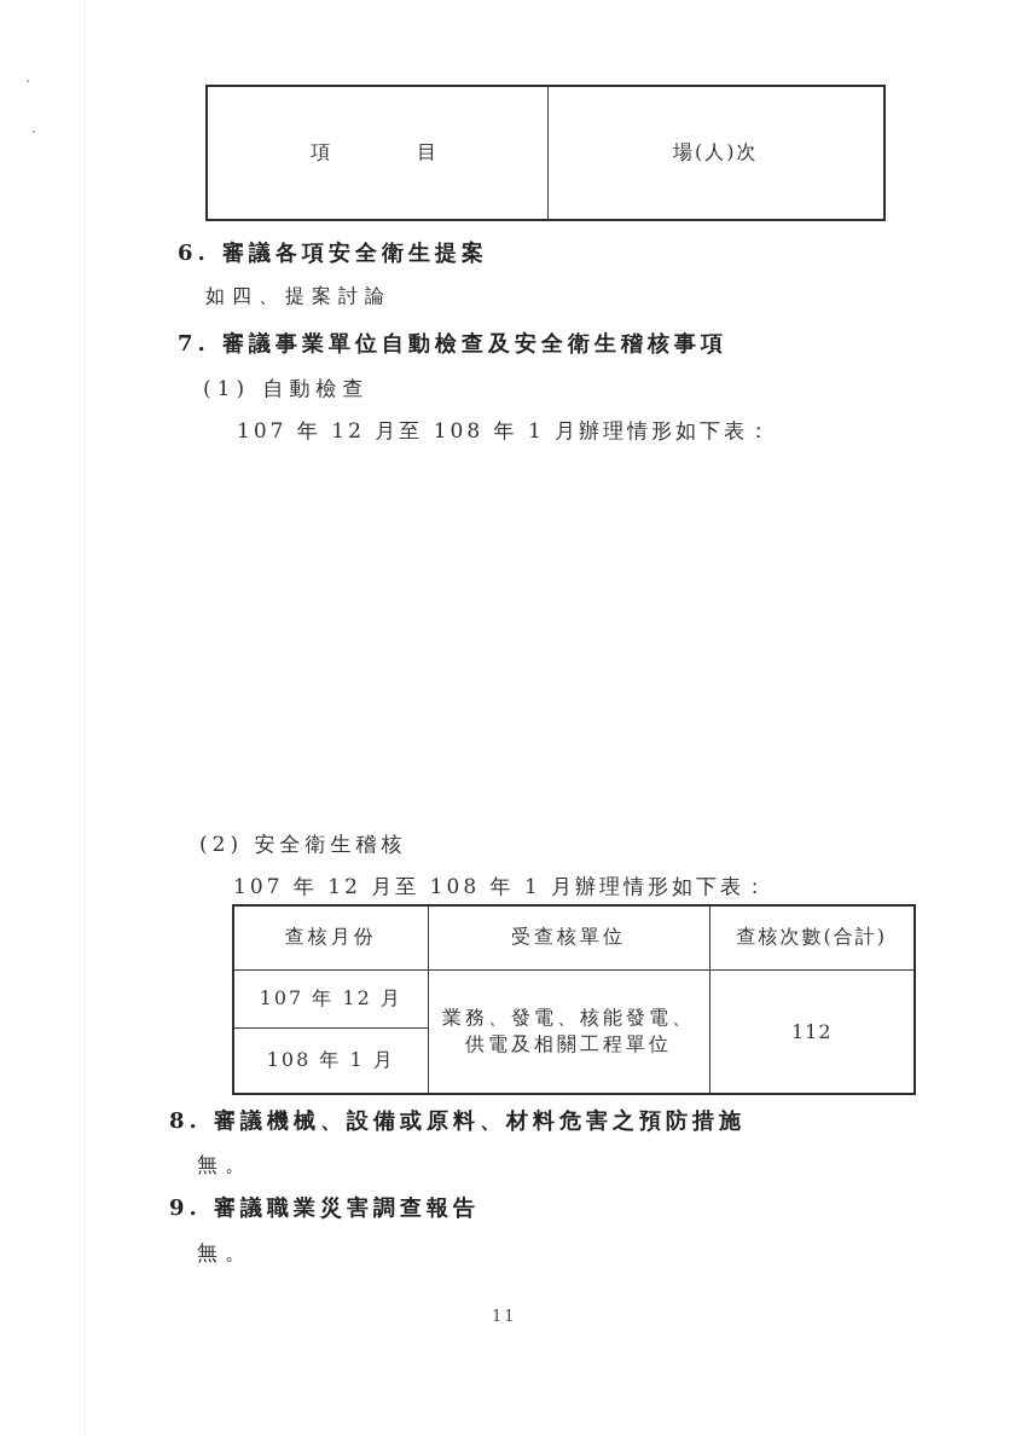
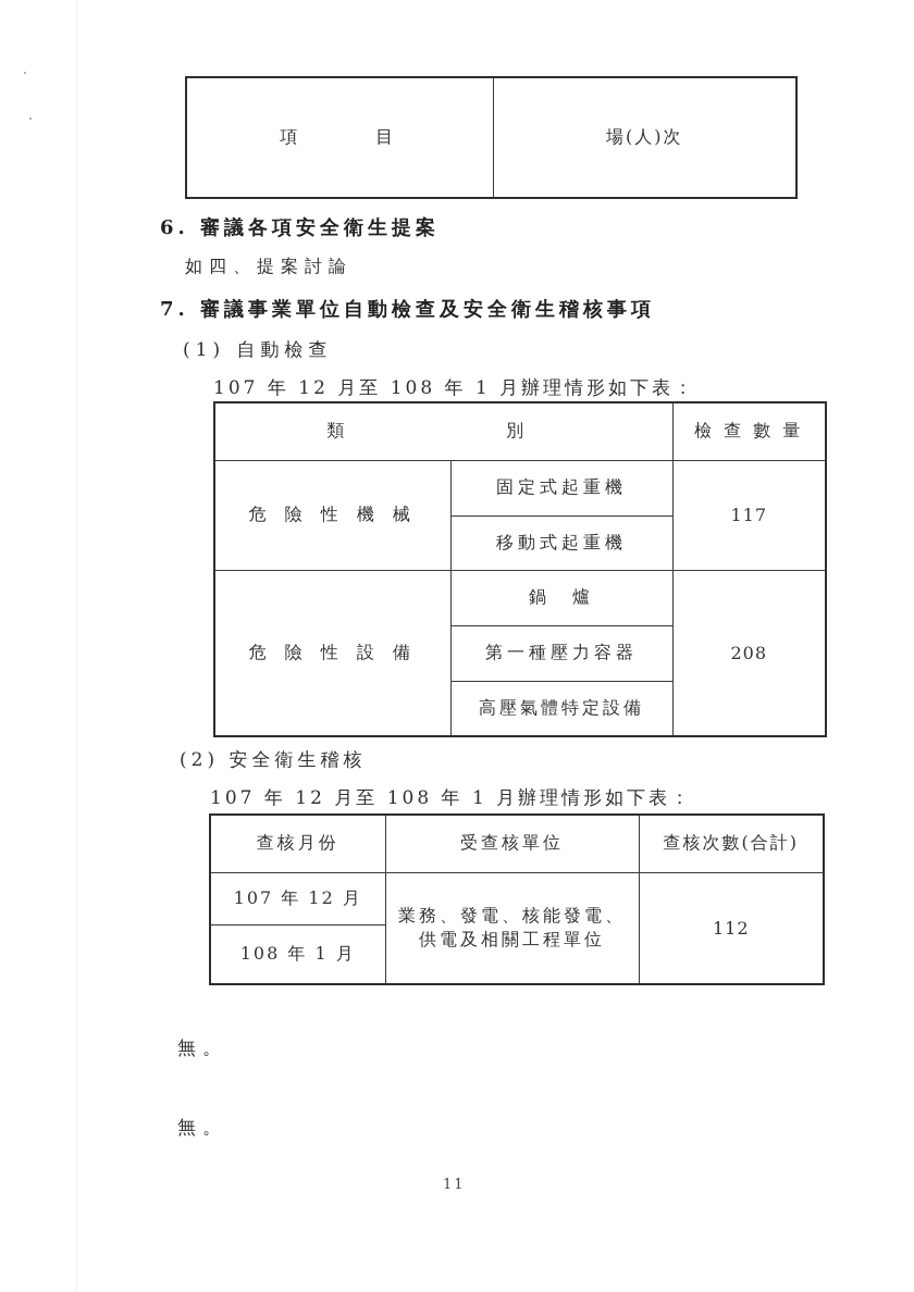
  項 目	場(人)次
  6. 審議各項安全衛生提案
  如四、提案討論
  7. 審議事業單位自動檢查及安全衛生稽核事項
  (1) 自動檢查
  107 年 12 月至 108 年 1 月辦理情形如下表：
+ 類 別	檢 查 數 量
+ 危 險 性 機 械	固定式起重機	117
+ 移動式起重機
+ 危 險 性 設 備	鍋 爐	208
+ 第一種壓力容器
+ 高壓氣體特定設備
  (2) 安全衛生稽核
  107 年 12 月至 108 年 1 月辦理情形如下表：
  查核月份	受查核單位	查核次數(合計)
  107 年 12 月	業務、發電、核能發電、 供電及相關工程單位	112
  108 年 1 月
- 8. 審議機械、設備或原料、材料危害之預防措施
  無。
- 9. 審議職業災害調查報告
  無。
  11
